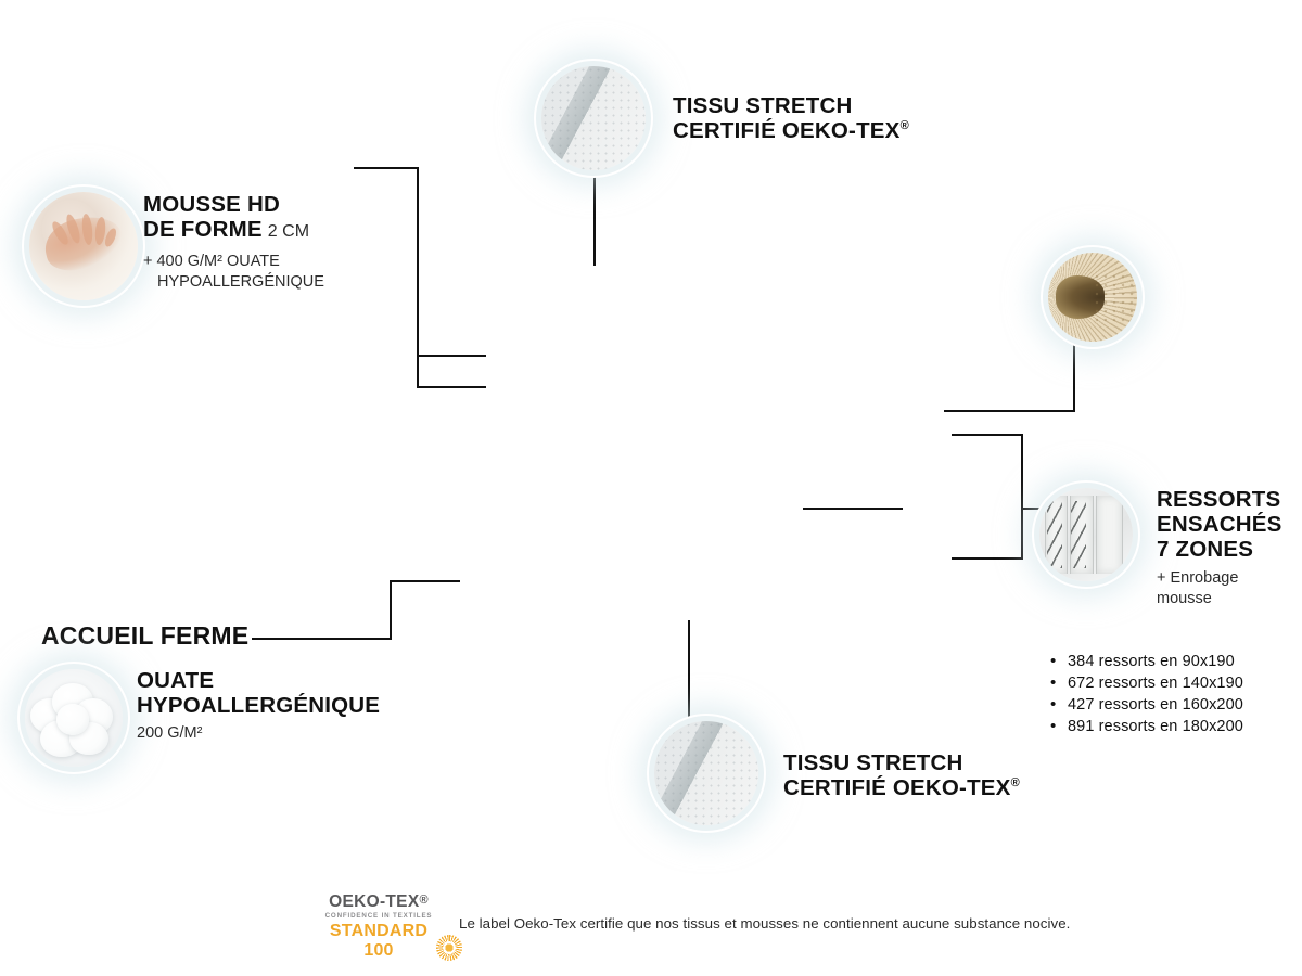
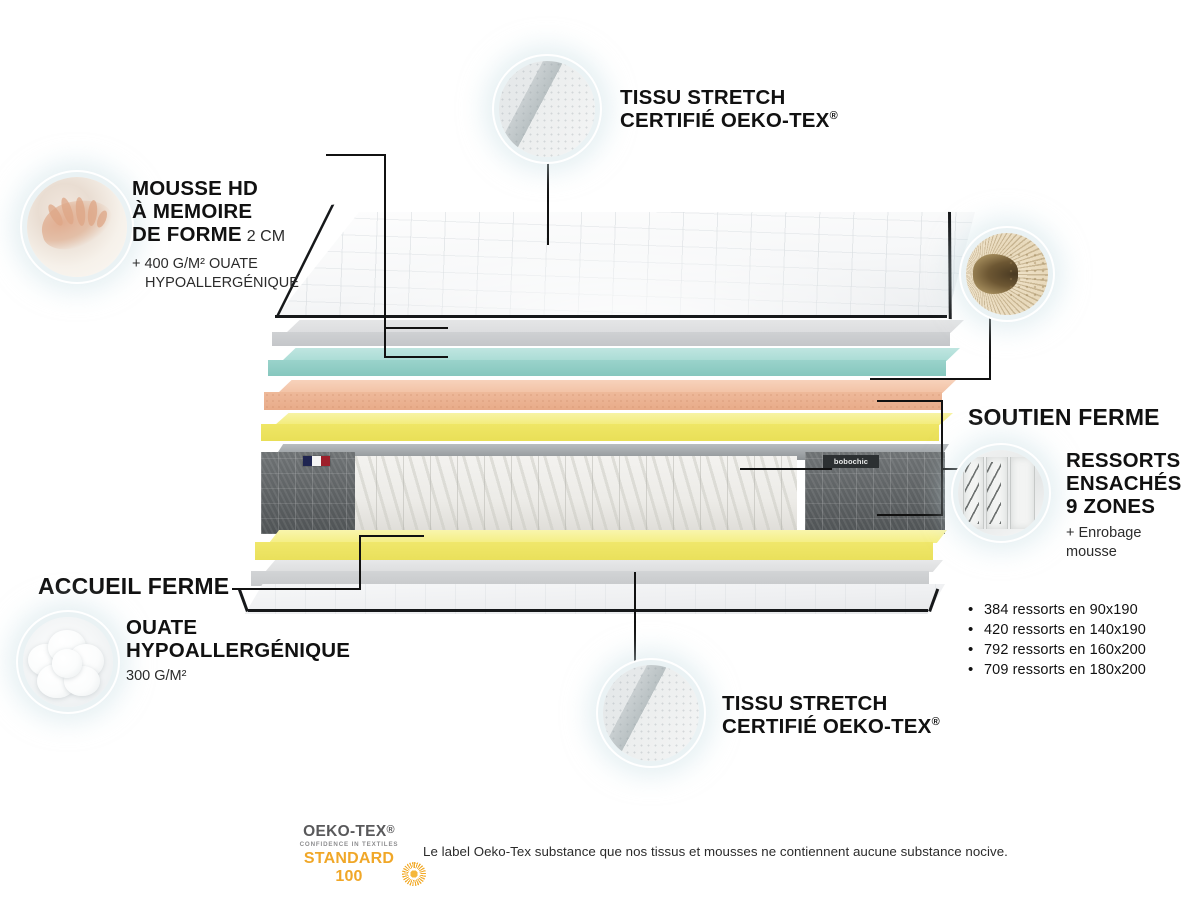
+ bobochic
  MOUSSE HD
+ À MEMOIRE
  DE FORME
  2 CM
  + 400 G/M² OUATE
  HYPOALLERGÉNIQUE
  TISSU STRETCH
  CERTIFIÉ OEKO-TEX
  ®
+ SOUTIEN FERME
  RESSORTS
  ENSACHÉS
- 7 ZONES
+ 9 ZONES
  + Enrobage
  mousse
  •
  384 ressorts en 90x190
  •
- 672 ressorts en 140x190
+ 420 ressorts en 140x190
  •
- 427 ressorts en 160x200
+ 792 ressorts en 160x200
  •
- 891 ressorts en 180x200
+ 709 ressorts en 180x200
  ACCUEIL FERME
  OUATE
  HYPOALLERGÉNIQUE
- 200 G/M²
+ 300 G/M²
  TISSU STRETCH
  CERTIFIÉ OEKO-TEX
  ®
  OEKO-TEX
  ®
  STANDARD 100
- Le label Oeko-Tex certifie que nos tissus et mousses ne contiennent aucune substance nocive.
+ Le label Oeko-Tex substance que nos tissus et mousses ne contiennent aucune substance nocive.
